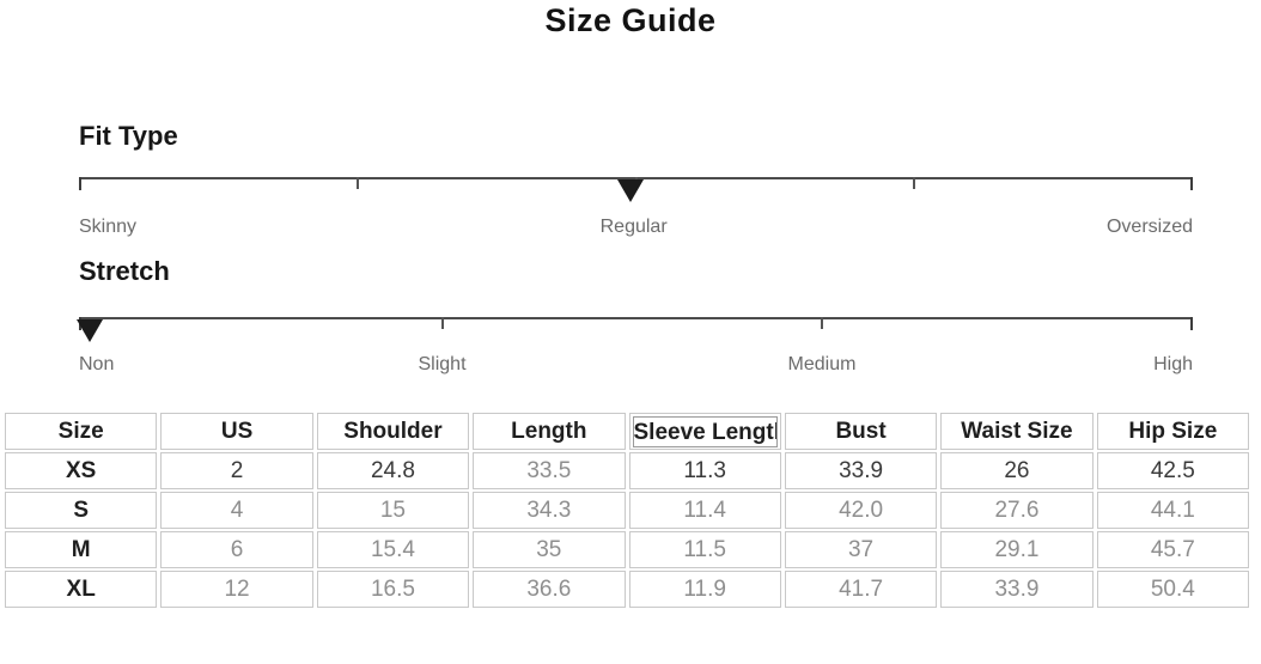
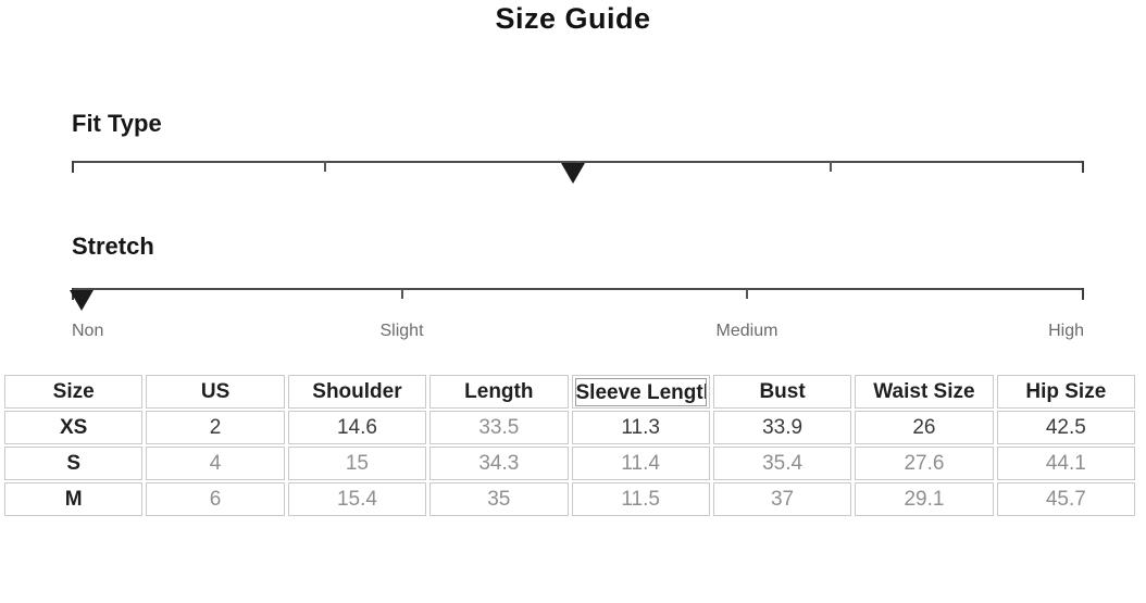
  Size Guide
  Fit Type
- Skinny
- Regular
- Oversized
  Stretch
  Non
  Slight
  Medium
  High
  Size	US	Shoulder	Length	Sleeve Lengt	Bust	Waist Size	Hip Size
- XS	2	24.8	33.5	11.3	33.9	26	42.5
+ XS	2	14.6	33.5	11.3	33.9	26	42.5
- S	4	15	34.3	11.4	42.0	27.6	44.1
+ S	4	15	34.3	11.4	35.4	27.6	44.1
  M	6	15.4	35	11.5	37	29.1	45.7
- XL	12	16.5	36.6	11.9	41.7	33.9	50.4
